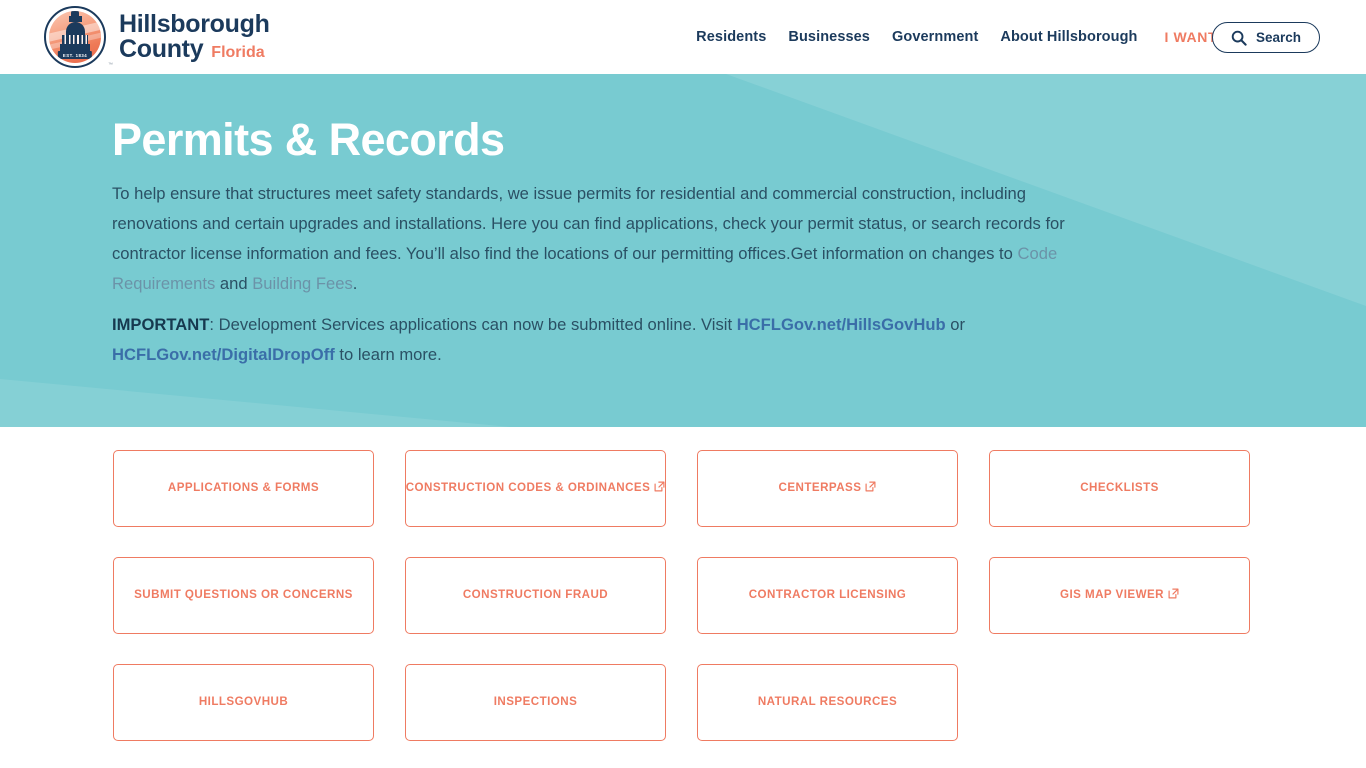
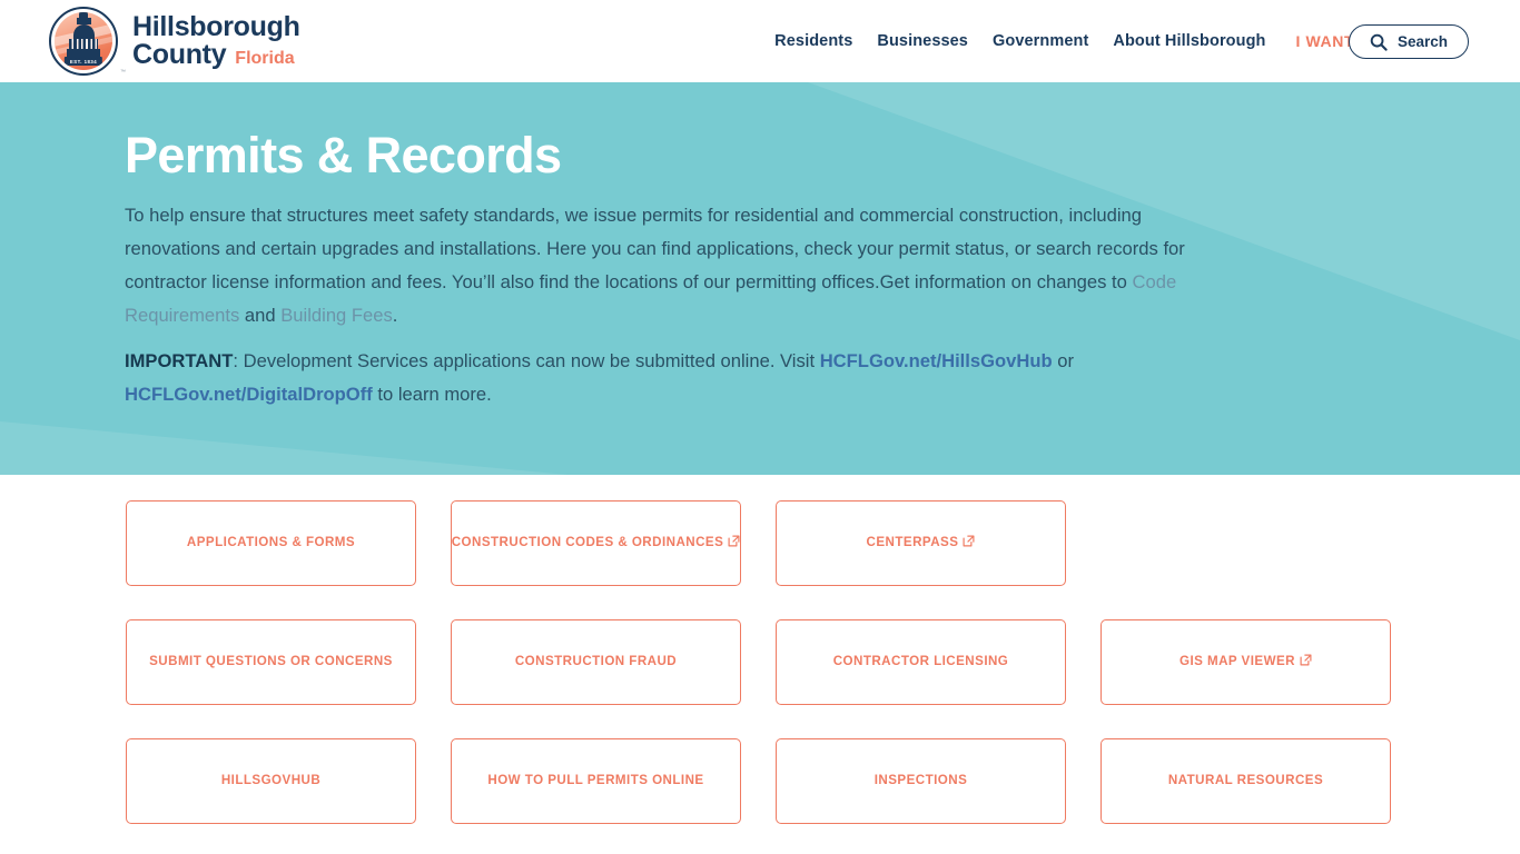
  Hillsborough
  County
  Florida
  Residents
  Businesses
  Government
  About Hillsborough
  Search
  Permits & Records
  To help ensure that structures meet safety standards, we issue permits for residential and commercial construction, including renovations and certain upgrades and installations. Here you can find applications, check your permit status, or search records for contractor license information and fees. You’ll also find the locations of our permitting offices.Get information on changes to Code Requirements and Building Fees.
  IMPORTANT: Development Services applications can now be submitted online. Visit HCFLGov.net/HillsGovHub or HCFLGov.net/DigitalDropOff to learn more.
  APPLICATIONS & FORMS
  CONSTRUCTION CODES & ORDINANCES
  CENTERPASS
- CHECKLISTS
  SUBMIT QUESTIONS OR CONCERNS
  CONSTRUCTION FRAUD
  CONTRACTOR LICENSING
  GIS MAP VIEWER
  HILLSGOVHUB
+ HOW TO PULL PERMITS ONLINE
  INSPECTIONS
  NATURAL RESOURCES
